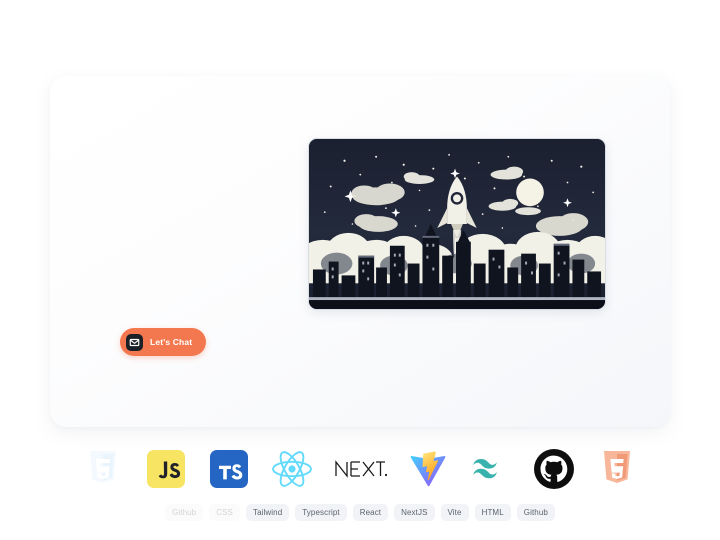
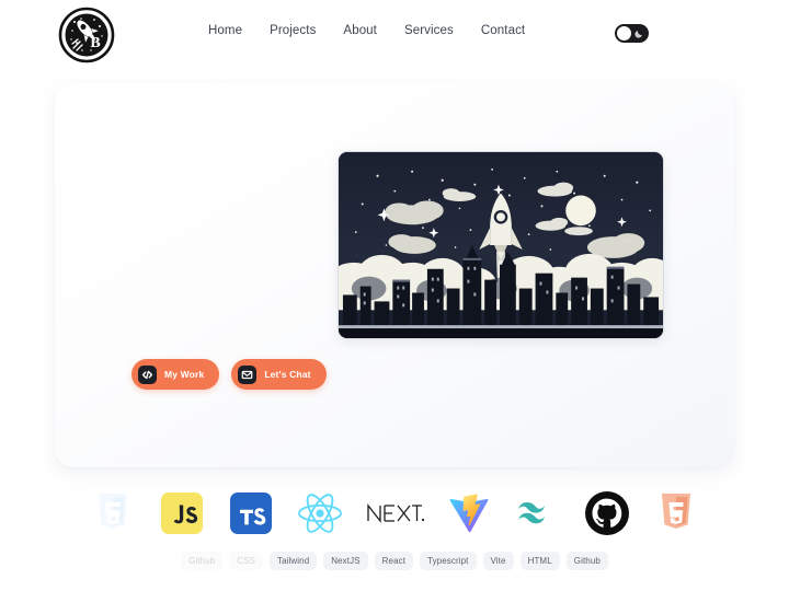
+ B
+ Home
+ Projects
+ About
+ Services
+ Contact
+ My Work
  Let's Chat
  Github
  CSS
  Tailwind
- Typescript
+ NextJS
  React
- NextJS
+ Typescript
  Vite
  HTML
  Github
